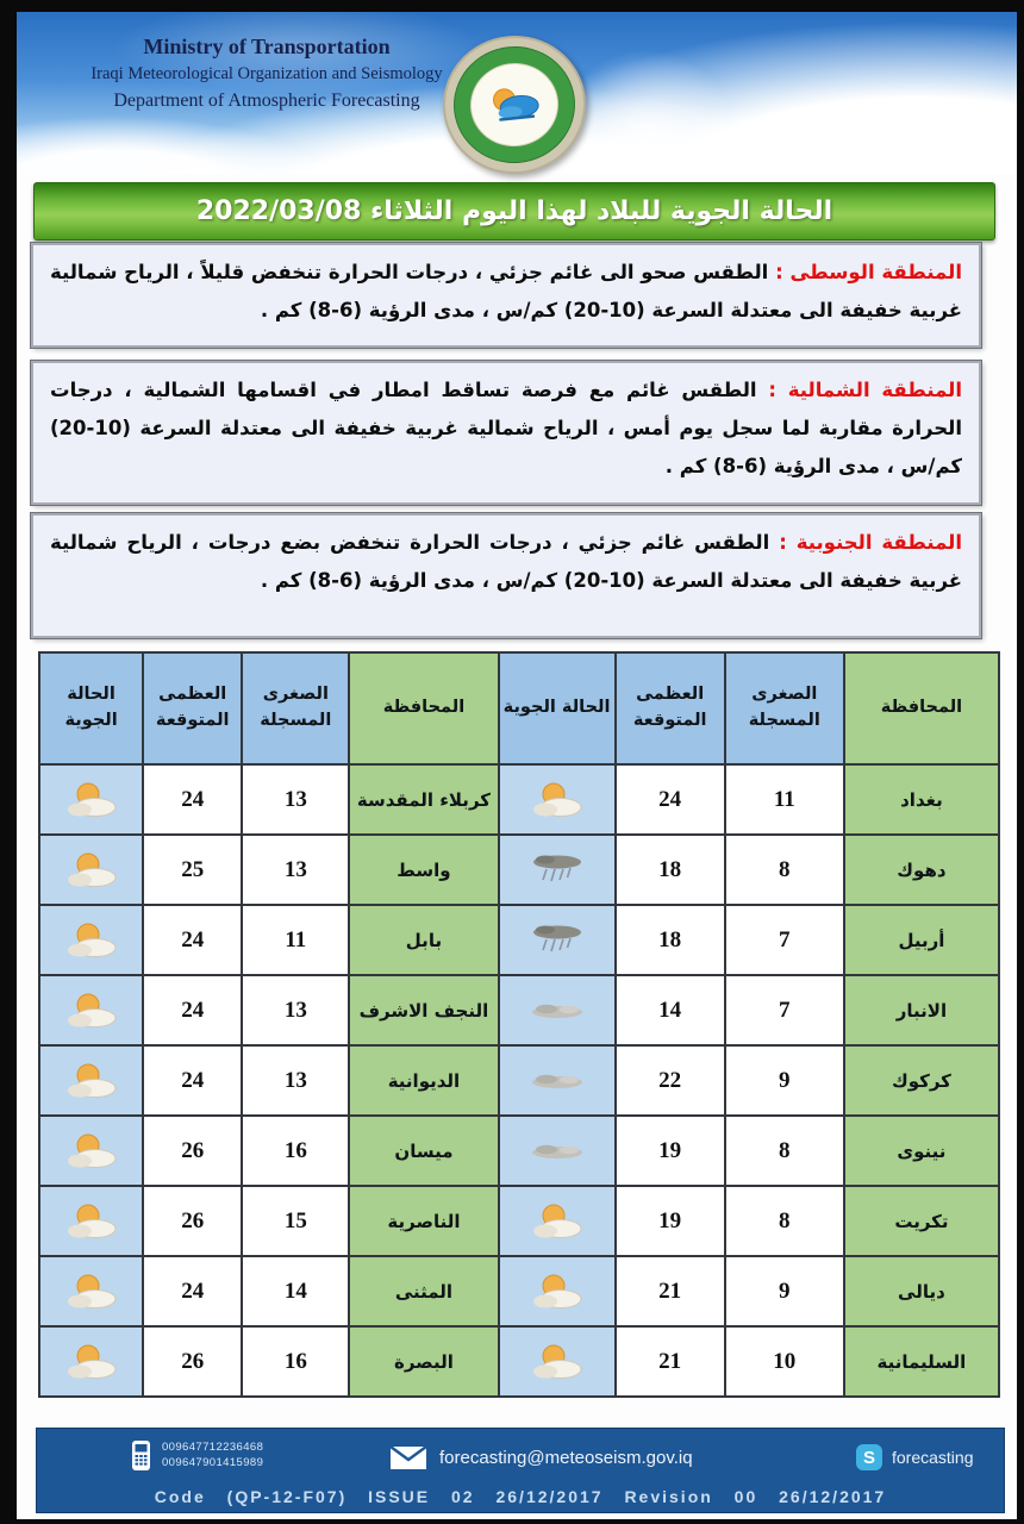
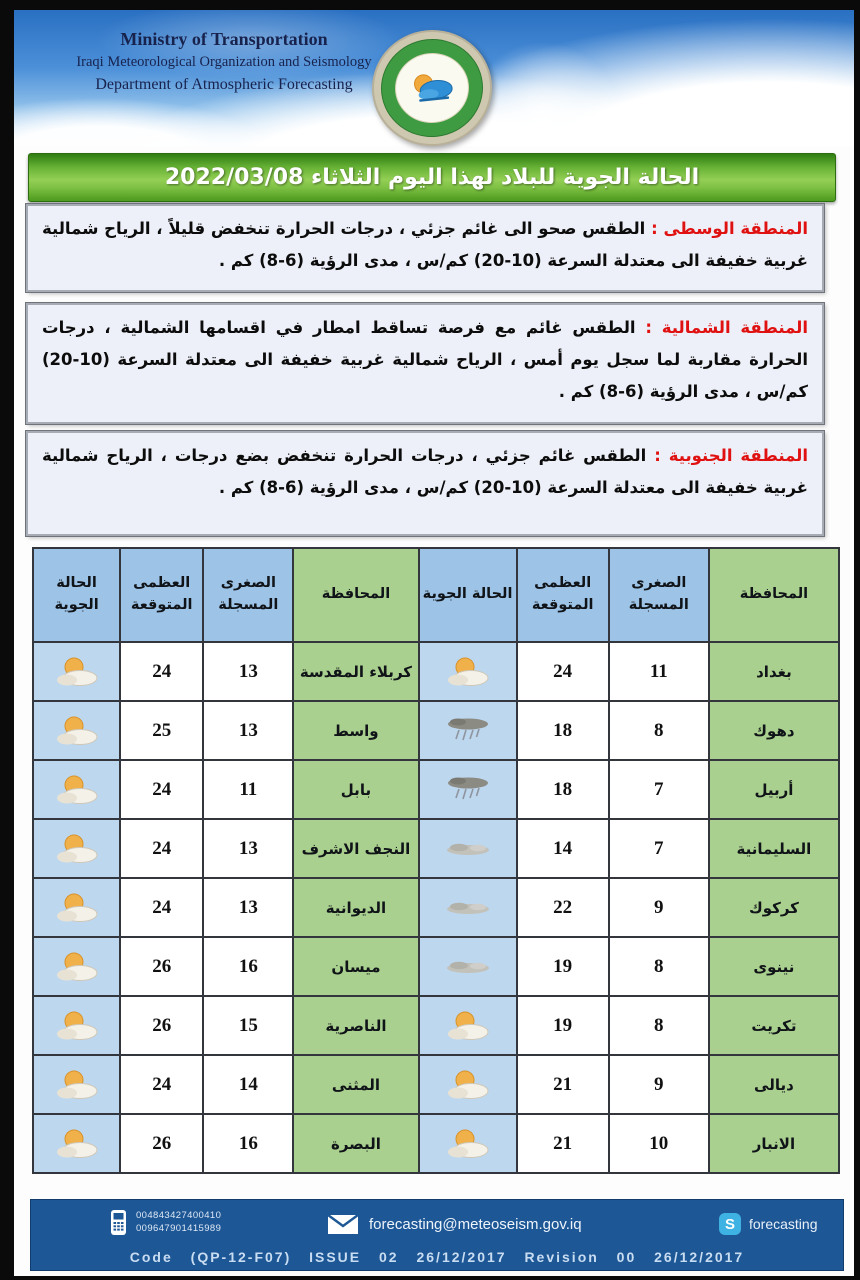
  Ministry of Transportation
  Iraqi Meteorological Organization and Seismology
  Department of Atmospheric Forecasting
  الحالة الجوية للبلاد لهذا اليوم الثلاثاء 2022/03/08
  المنطقة الوسطى : الطقس صحو الى غائم جزئي ، درجات الحرارة تنخفض قليلاً ، الرياح شمالية غربية خفيفة الى معتدلة السرعة (10-20) كم/س ، مدى الرؤية (6-8) كم .
  المنطقة الشمالية : الطقس غائم مع فرصة تساقط امطار في اقسامها الشمالية ، درجات الحرارة مقاربة لما سجل يوم أمس ، الرياح شمالية غربية خفيفة الى معتدلة السرعة (10-20) كم/س ، مدى الرؤية (6-8) كم .
  المنطقة الجنوبية : الطقس غائم جزئي ، درجات الحرارة تنخفض بضع درجات ، الرياح شمالية غربية خفيفة الى معتدلة السرعة (10-20) كم/س ، مدى الرؤية (6-8) كم .
  المحافظة	الصغرى المسجلة	العظمى المتوقعة	الحالة الجوية	المحافظة	الصغرى المسجلة	العظمى المتوقعة	الحالة الجوية
  بغداد	11	24		كربلاء المقدسة	13	24
  دهوك	8	18		واسط	13	25
  أربيل	7	18		بابل	11	24
- الانبار	7	14		النجف الاشرف	13	24
+ السليمانية	7	14		النجف الاشرف	13	24
  كركوك	9	22		الديوانية	13	24
  نينوى	8	19		ميسان	16	26
  تكريت	8	19		الناصرية	15	26
  ديالى	9	21		المثنى	14	24
- السليمانية	10	21		البصرة	16	26
+ الانبار	10	21		البصرة	16	26
- 009647712236468
+ 004843427400410
  009647901415989
  forecasting@meteoseism.gov.iq
  S
  forecasting
  Code (QP-12-F07) ISSUE 02 26/12/2017 Revision 00 26/12/2017
